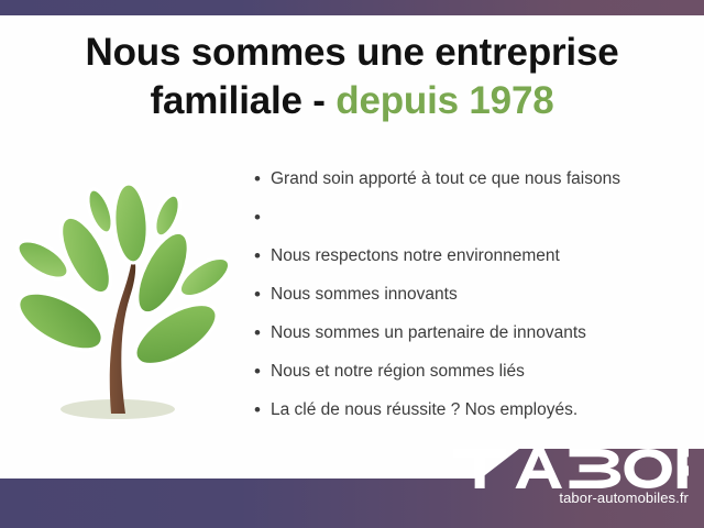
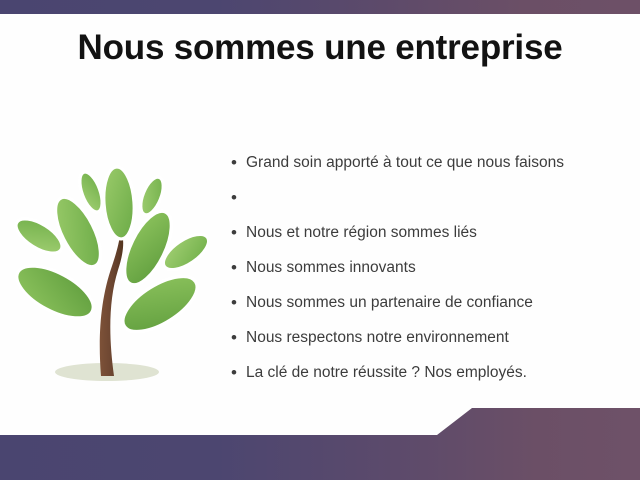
  Nous sommes une entreprise
- familiale - depuis 1978
  •
  Grand soin apporté à tout ce que nous faisons
  •
  •
- Nous respectons notre environnement
+ Nous et notre région sommes liés
  •
  Nous sommes innovants
  •
- Nous sommes un partenaire de innovants
+ Nous sommes un partenaire de confiance
  •
- Nous et notre région sommes liés
+ Nous respectons notre environnement
  •
- La clé de nous réussite ? Nos employés.
+ La clé de notre réussite ? Nos employés.
- tabor-automobiles.fr
